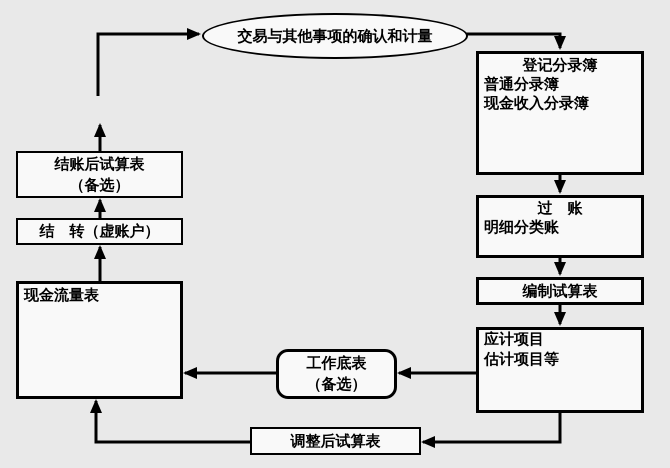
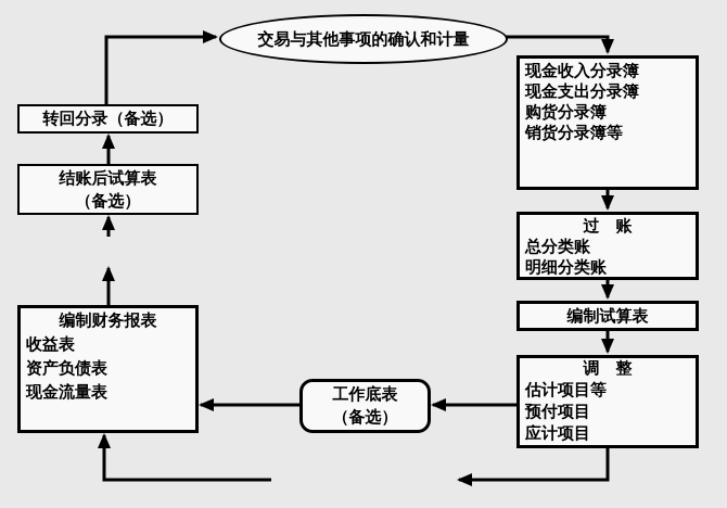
  交易与其他事项的确认和计量
- 登记分录簿
- 普通分录簿
  现金收入分录簿
+ 现金支出分录簿
+ 购货分录簿
+ 销货分录簿等
  过 账
+ 总分类账
  明细分类账
  编制试算表
+ 调 整
- 应计项目
+ 估计项目等
+ 预付项目
- 估计项目等
+ 应计项目
- 调整后试算表
  工作底表
  （备选）
+ 编制财务报表
+ 收益表
+ 资产负债表
  现金流量表
- 结 转（虚账户）
  结账后试算表
  （备选）
+ 转回分录（备选）
